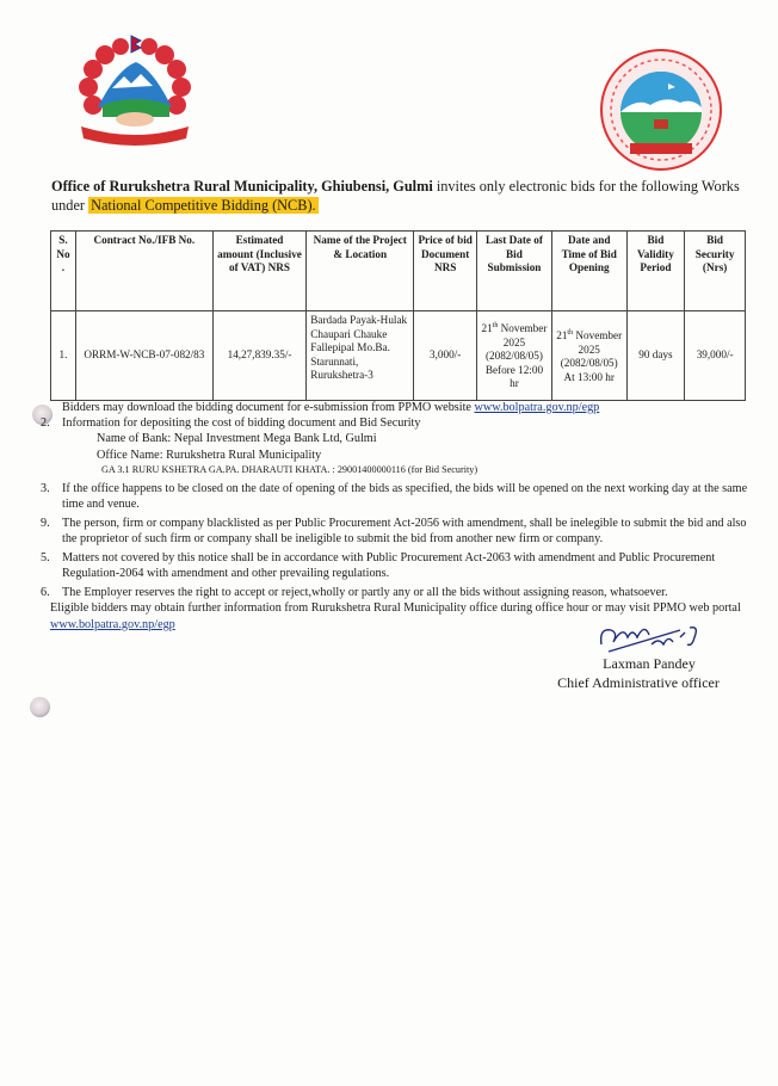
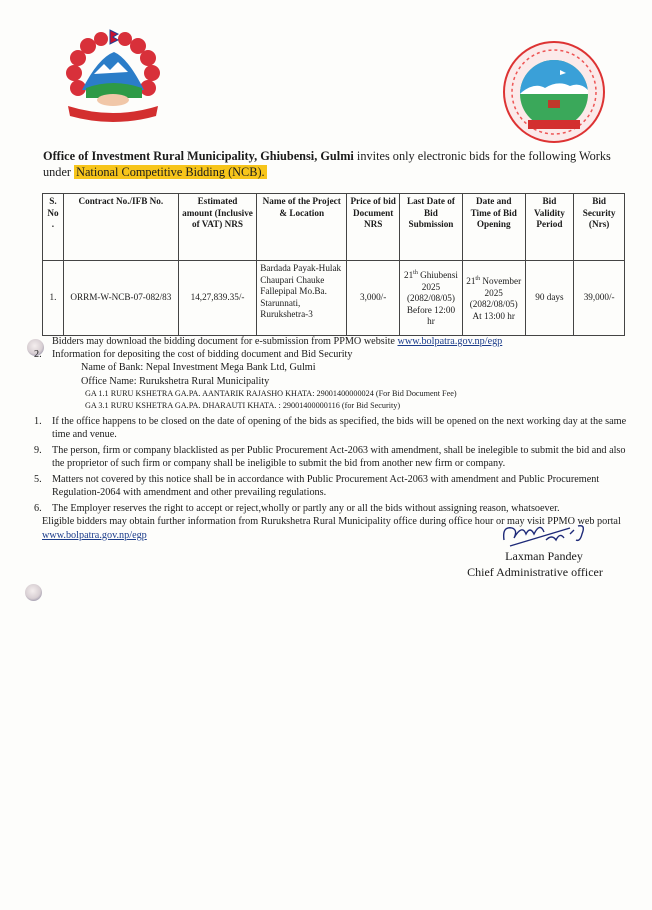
- Office of Rurukshetra Rural Municipality, Ghiubensi, Gulmi invites only electronic bids for the following Works under National Competitive Bidding (NCB).
+ Office of Investment Rural Municipality, Ghiubensi, Gulmi invites only electronic bids for the following Works under National Competitive Bidding (NCB).
  S. No .	Contract No./IFB No.	Estimated amount (Inclusive of VAT) NRS	Name of the Project & Location	Price of bid Document NRS	Last Date of Bid Submission	Date and Time of Bid Opening	Bid Validity Period	Bid Security (Nrs)
- 1.	ORRM-W-NCB-07-082/83	14,27,839.35/-	Bardada Payak-Hulak Chaupari Chauke Fallepipal Mo.Ba. Starunnati, Rurukshetra-3	3,000/-	21 November 2025 (2082/08/05) Before 12:00 hr	21 November 2025 (2082/08/05) At 13:00 hr	90 days	39,000/-
+ 1.	ORRM-W-NCB-07-082/83	14,27,839.35/-	Bardada Payak-Hulak Chaupari Chauke Fallepipal Mo.Ba. Starunnati, Rurukshetra-3	3,000/-	21 Ghiubensi 2025 (2082/08/05) Before 12:00 hr	21 November 2025 (2082/08/05) At 13:00 hr	90 days	39,000/-
  Bidders may download the bidding document for e-submission from PPMO website www.bolpatra.gov.np/egp
  2.
  Information for depositing the cost of bidding document and Bid Security
  Name of Bank: Nepal Investment Mega Bank Ltd, Gulmi
  Office Name: Rurukshetra Rural Municipality
+ GA 1.1 RURU KSHETRA GA.PA. AANTARIK RAJASHO KHATA: 29001400000024 (For Bid Document Fee)
  GA 3.1 RURU KSHETRA GA.PA. DHARAUTI KHATA. : 29001400000116 (for Bid Security)
- 3.
+ 1.
  If the office happens to be closed on the date of opening of the bids as specified, the bids will be opened on the next working day at the same time and venue.
  9.
- The person, firm or company blacklisted as per Public Procurement Act-2056 with amendment, shall be inelegible to submit the bid and also the proprietor of such firm or company shall be ineligible to submit the bid from another new firm or company.
+ The person, firm or company blacklisted as per Public Procurement Act-2063 with amendment, shall be inelegible to submit the bid and also the proprietor of such firm or company shall be ineligible to submit the bid from another new firm or company.
  5.
  Matters not covered by this notice shall be in accordance with Public Procurement Act-2063 with amendment and Public Procurement Regulation-2064 with amendment and other prevailing regulations.
  6.
  The Employer reserves the right to accept or reject,wholly or partly any or all the bids without assigning reason, whatsoever.
  Eligible bidders may obtain further information from Rurukshetra Rural Municipality office during office hour or may visit PPMO web portal www.bolpatra.gov.np/egp
  Laxman Pandey
  Chief Administrative officer
